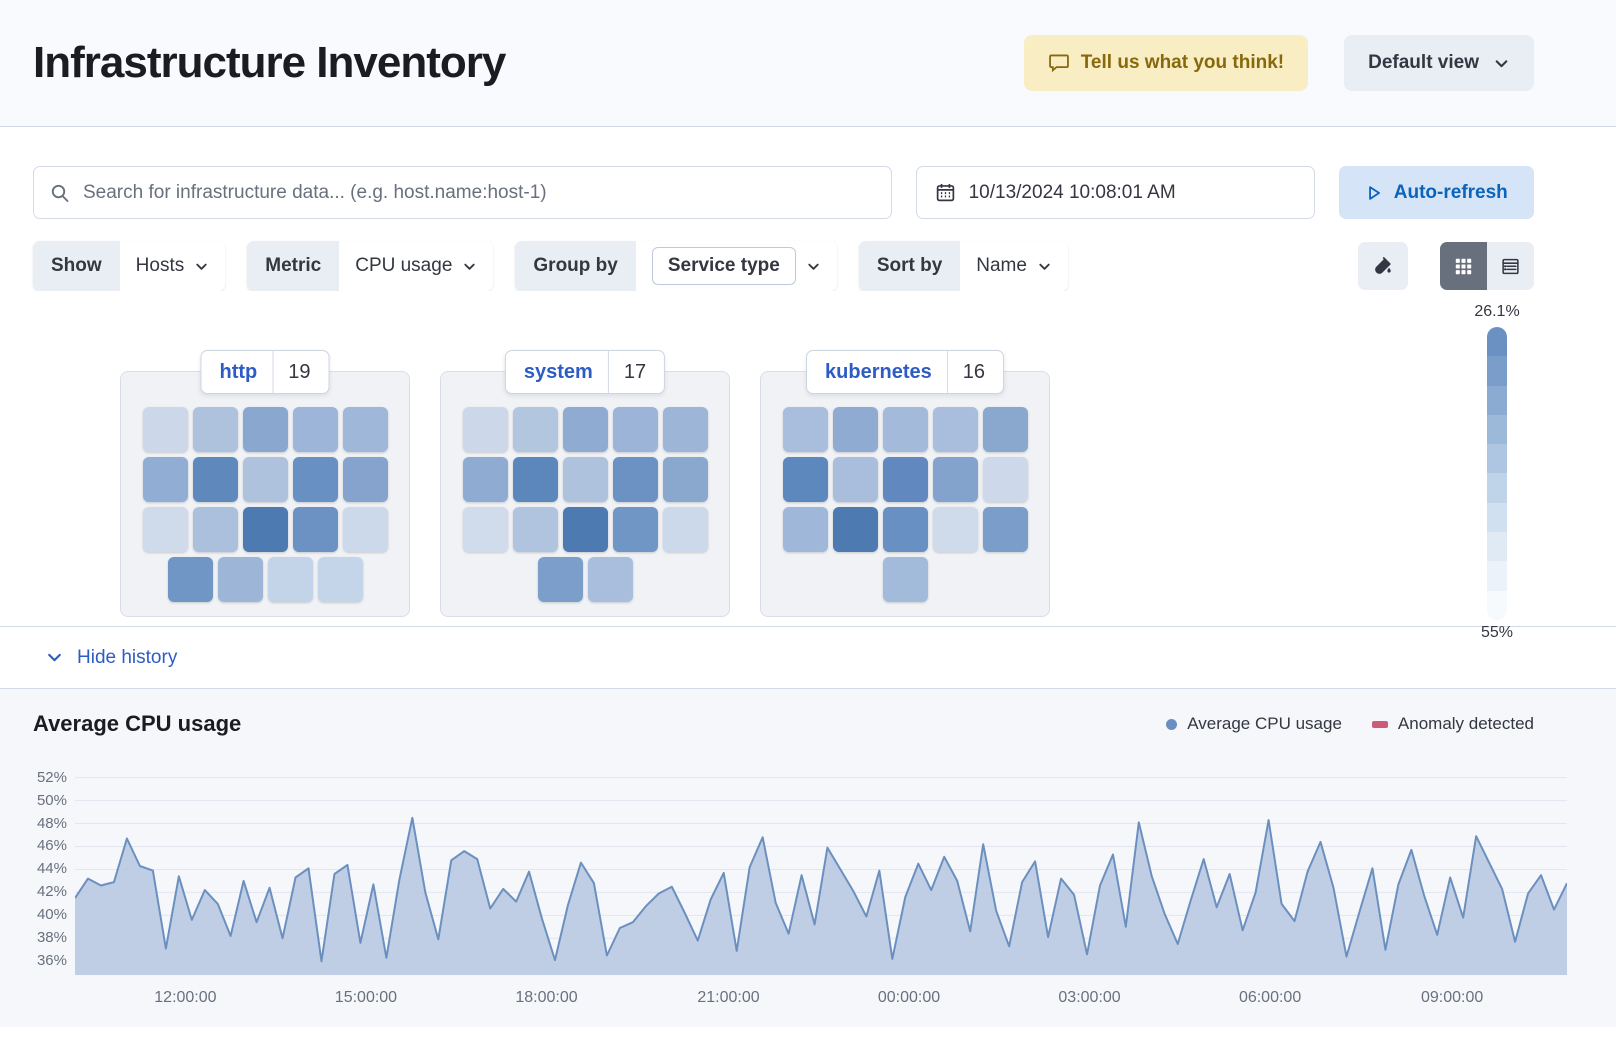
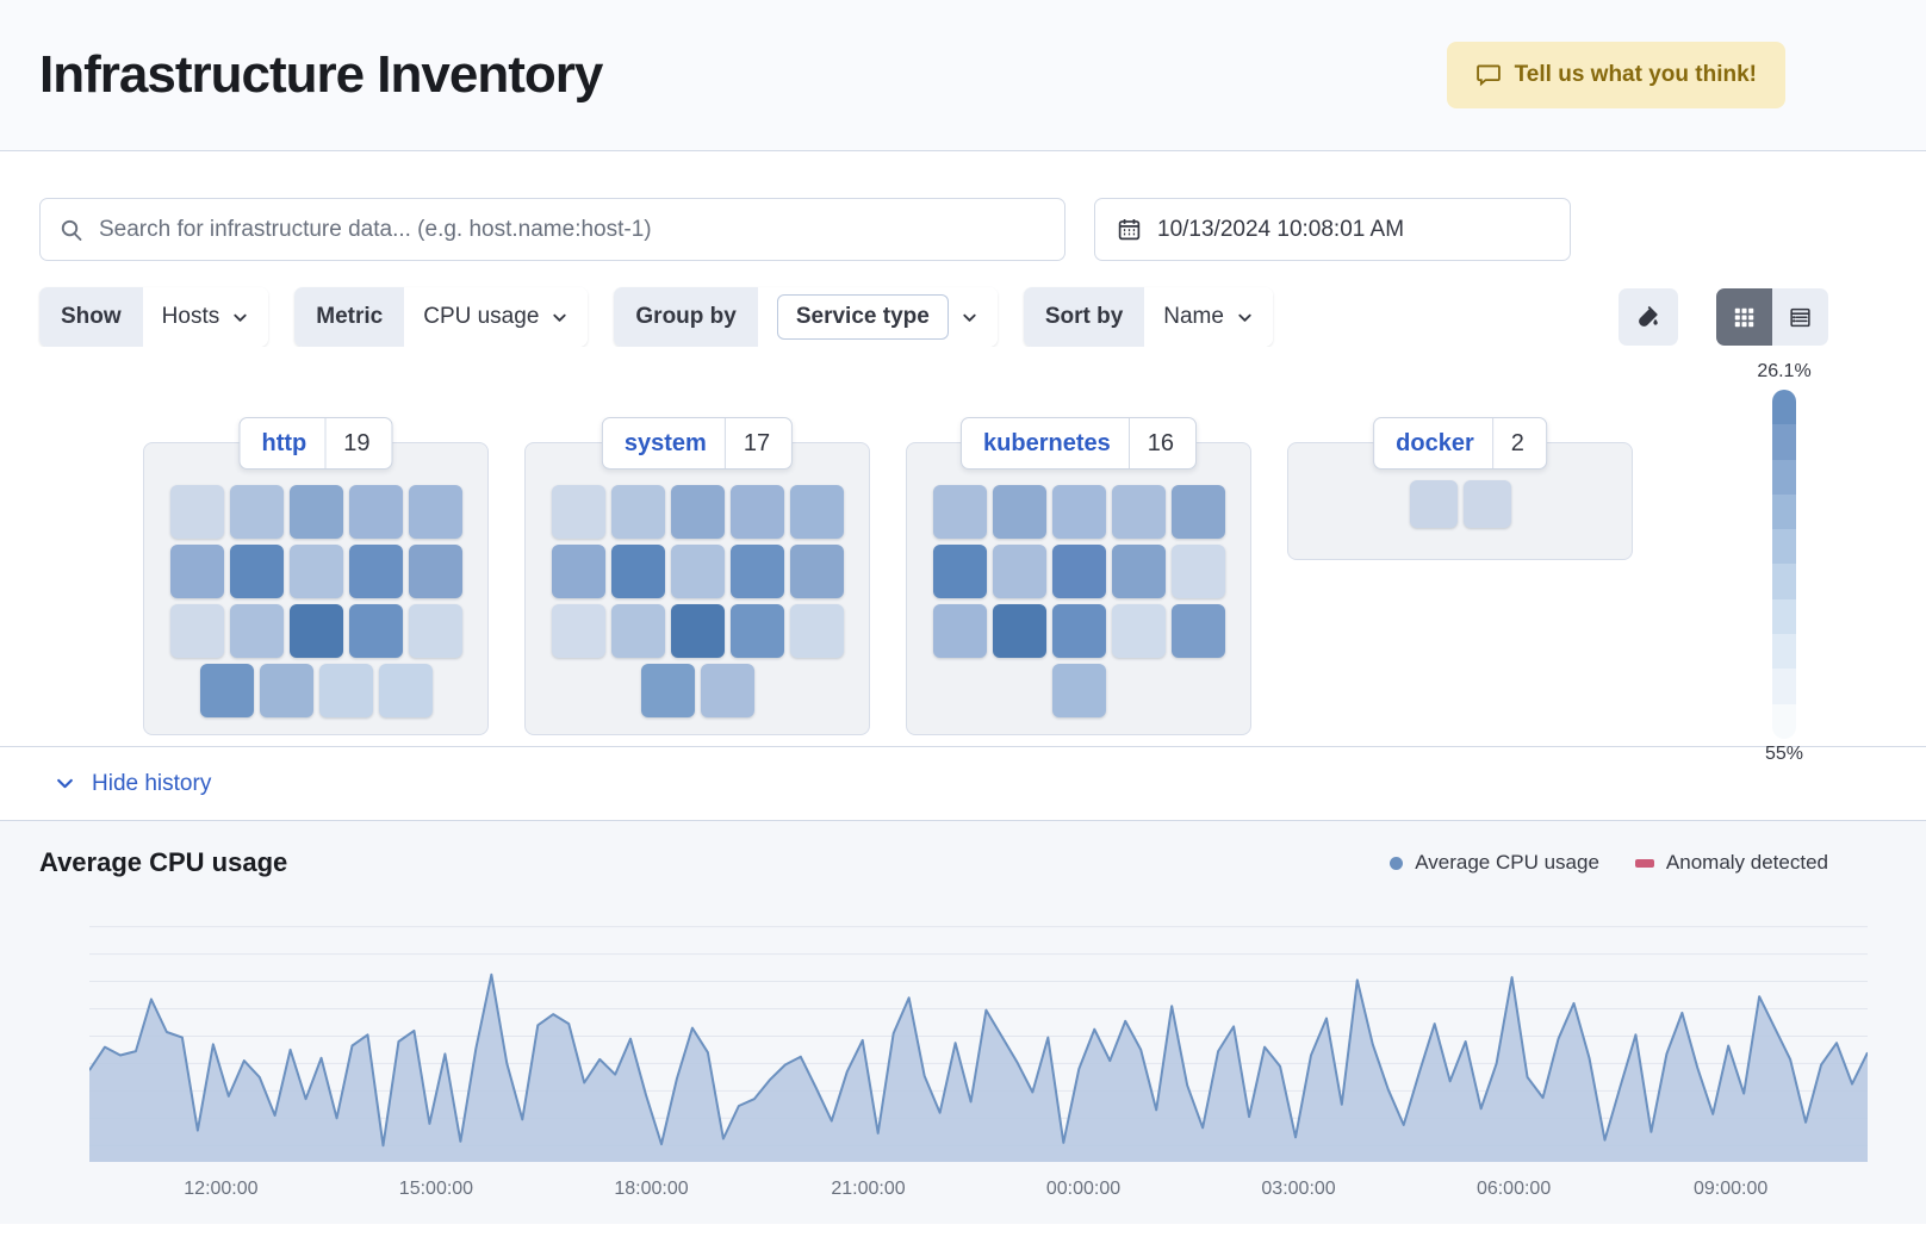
  Infrastructure Inventory
  Tell us what you think!
- Default view
  Search for infrastructure data... (e.g. host.name:host-1)
  10/13/2024 10:08:01 AM
- Auto-refresh
  Show
  Hosts
  Metric
  CPU usage
  Group by
  Service type
  Sort by
  Name
  http
  19
  system
  17
  kubernetes
  16
+ docker
+ 2
  26.1%
  55%
  Hide history
  Average CPU usage
  Average CPU usage
  Anomaly detected
- 52%
- 50%
- 48%
- 46%
- 44%
- 42%
- 40%
- 38%
- 36%
  12:00:00
  15:00:00
  18:00:00
  21:00:00
  00:00:00
  03:00:00
  06:00:00
  09:00:00
